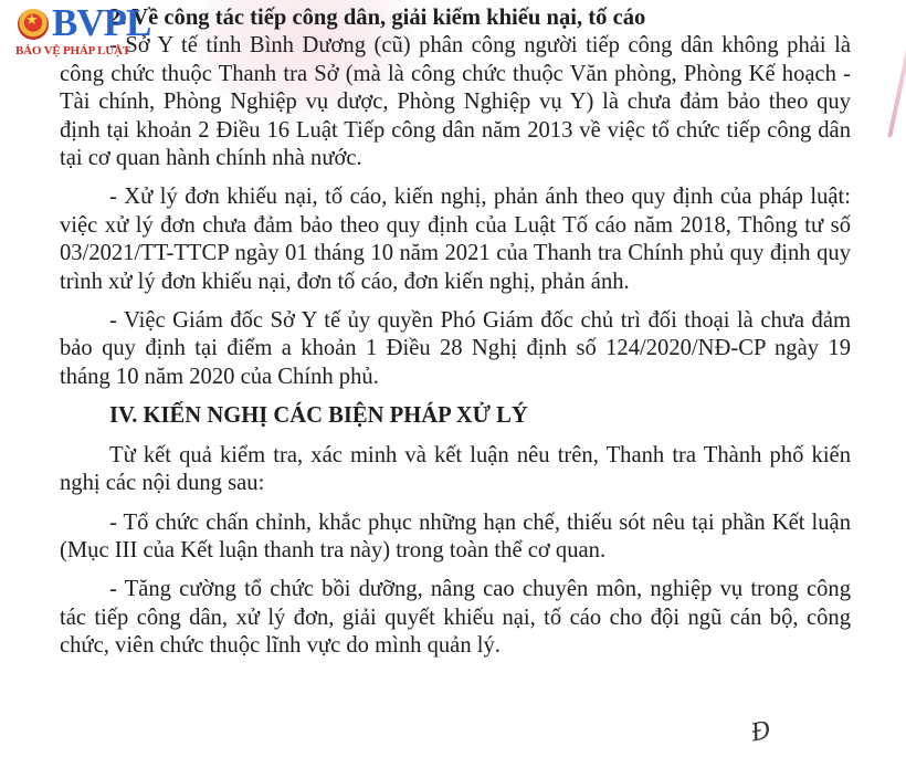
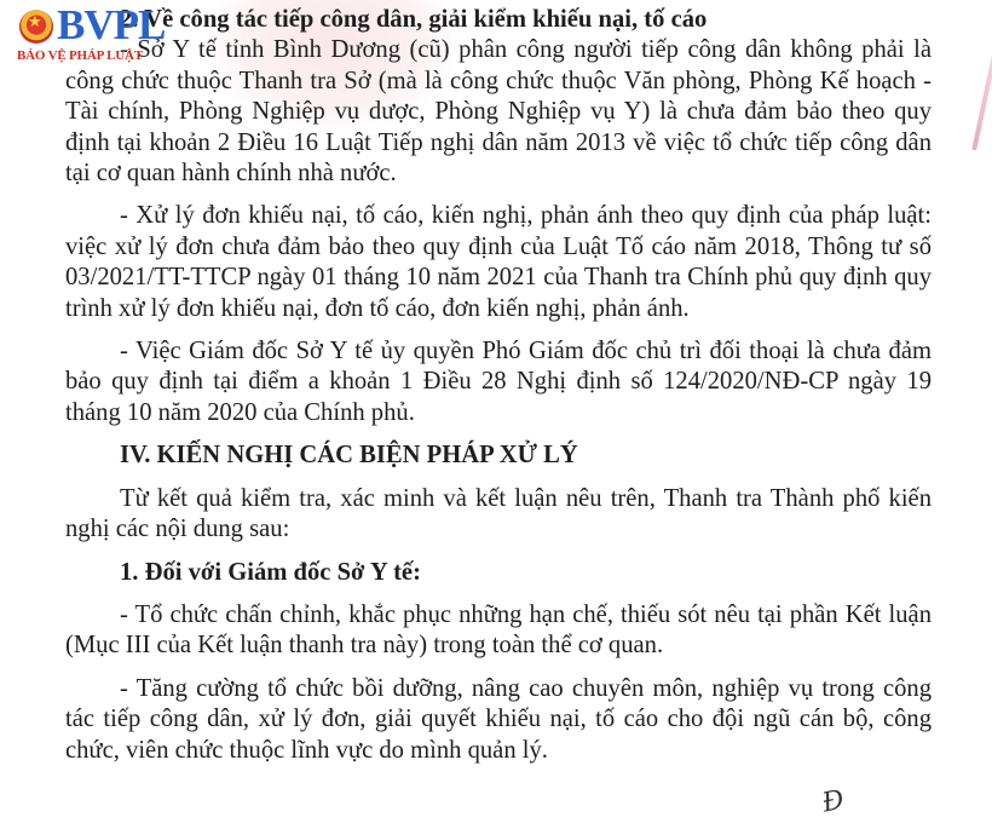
  BVPL
  BẢO VỆ PHÁP LUẬT
  2. Về công tác tiếp công dân, giải kiểm khiếu nại, tố cáo
- - Sở Y tế tỉnh Bình Dương (cũ) phân công người tiếp công dân không phải là công chức thuộc Thanh tra Sở (mà là công chức thuộc Văn phòng, Phòng Kế hoạch - Tài chính, Phòng Nghiệp vụ dược, Phòng Nghiệp vụ Y) là chưa đảm bảo theo quy định tại khoản 2 Điều 16 Luật Tiếp công dân năm 2013 về việc tổ chức tiếp công dân tại cơ quan hành chính nhà nước.
+ - Sở Y tế tỉnh Bình Dương (cũ) phân công người tiếp công dân không phải là công chức thuộc Thanh tra Sở (mà là công chức thuộc Văn phòng, Phòng Kế hoạch - Tài chính, Phòng Nghiệp vụ dược, Phòng Nghiệp vụ Y) là chưa đảm bảo theo quy định tại khoản 2 Điều 16 Luật Tiếp nghị dân năm 2013 về việc tổ chức tiếp công dân tại cơ quan hành chính nhà nước.
  - Xử lý đơn khiếu nại, tố cáo, kiến nghị, phản ánh theo quy định của pháp luật: việc xử lý đơn chưa đảm bảo theo quy định của Luật Tố cáo năm 2018, Thông tư số 03/2021/TT-TTCP ngày 01 tháng 10 năm 2021 của Thanh tra Chính phủ quy định quy trình xử lý đơn khiếu nại, đơn tố cáo, đơn kiến nghị, phản ánh.
  - Việc Giám đốc Sở Y tế ủy quyền Phó Giám đốc chủ trì đối thoại là chưa đảm bảo quy định tại điểm a khoản 1 Điều 28 Nghị định số 124/2020/NĐ-CP ngày 19 tháng 10 năm 2020 của Chính phủ.
  IV. KIẾN NGHỊ CÁC BIỆN PHÁP XỬ LÝ
  Từ kết quả kiểm tra, xác minh và kết luận nêu trên, Thanh tra Thành phố kiến nghị các nội dung sau:
+ 1. Đối với Giám đốc Sở Y tế:
  - Tổ chức chấn chỉnh, khắc phục những hạn chế, thiếu sót nêu tại phần Kết luận (Mục III của Kết luận thanh tra này) trong toàn thể cơ quan.
  - Tăng cường tổ chức bồi dưỡng, nâng cao chuyên môn, nghiệp vụ trong công tác tiếp công dân, xử lý đơn, giải quyết khiếu nại, tố cáo cho đội ngũ cán bộ, công chức, viên chức thuộc lĩnh vực do mình quản lý.
